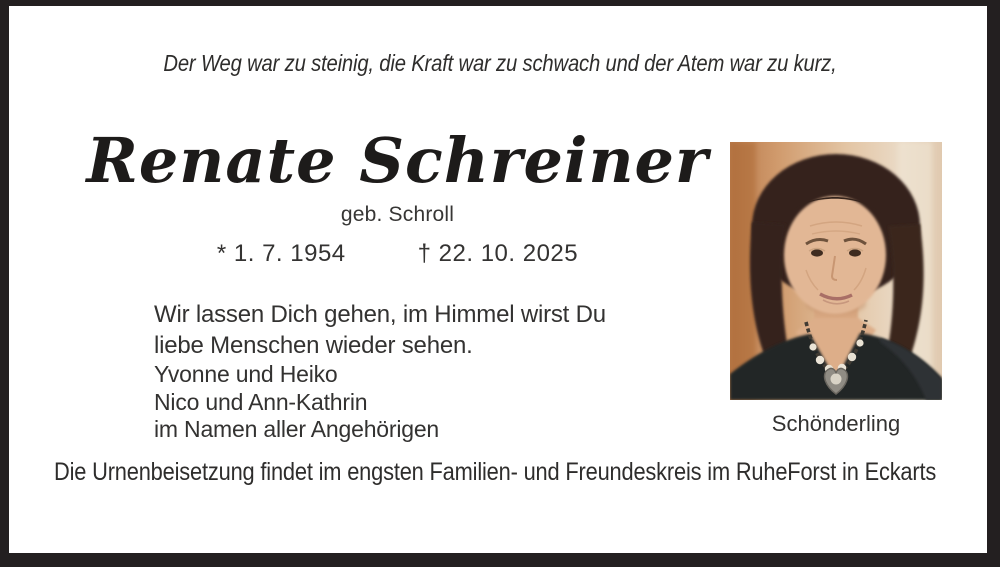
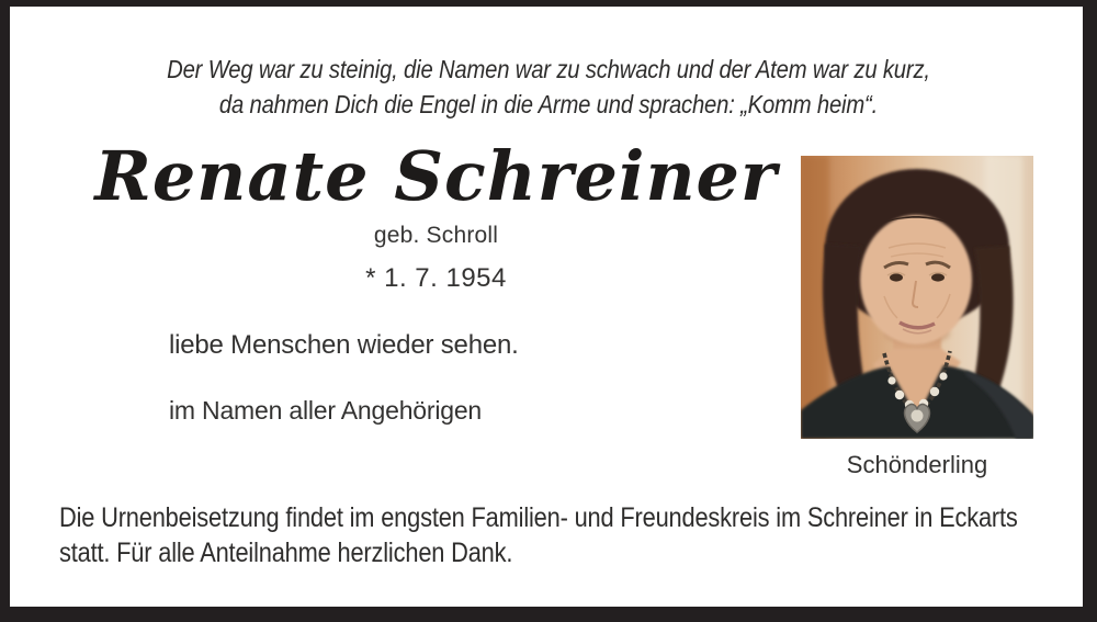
- Der Weg war zu steinig, die Kraft war zu schwach und der Atem war zu kurz,
+ Der Weg war zu steinig, die Namen war zu schwach und der Atem war zu kurz,
+ da nahmen Dich die Engel in die Arme und sprachen: „Komm heim“.
  Renate Schreiner
  geb. Schroll
  * 1. 7. 1954
- † 22. 10. 2025
- Wir lassen Dich gehen, im Himmel wirst Du
  liebe Menschen wieder sehen.
- Yvonne und Heiko
- Nico und Ann-Kathrin
  im Namen aller Angehörigen
  Schönderling
- Die Urnenbeisetzung findet im engsten Familien- und Freundeskreis im RuheForst in Eckarts
+ Die Urnenbeisetzung findet im engsten Familien- und Freundeskreis im Schreiner in Eckarts
+ statt. Für alle Anteilnahme herzlichen Dank.
